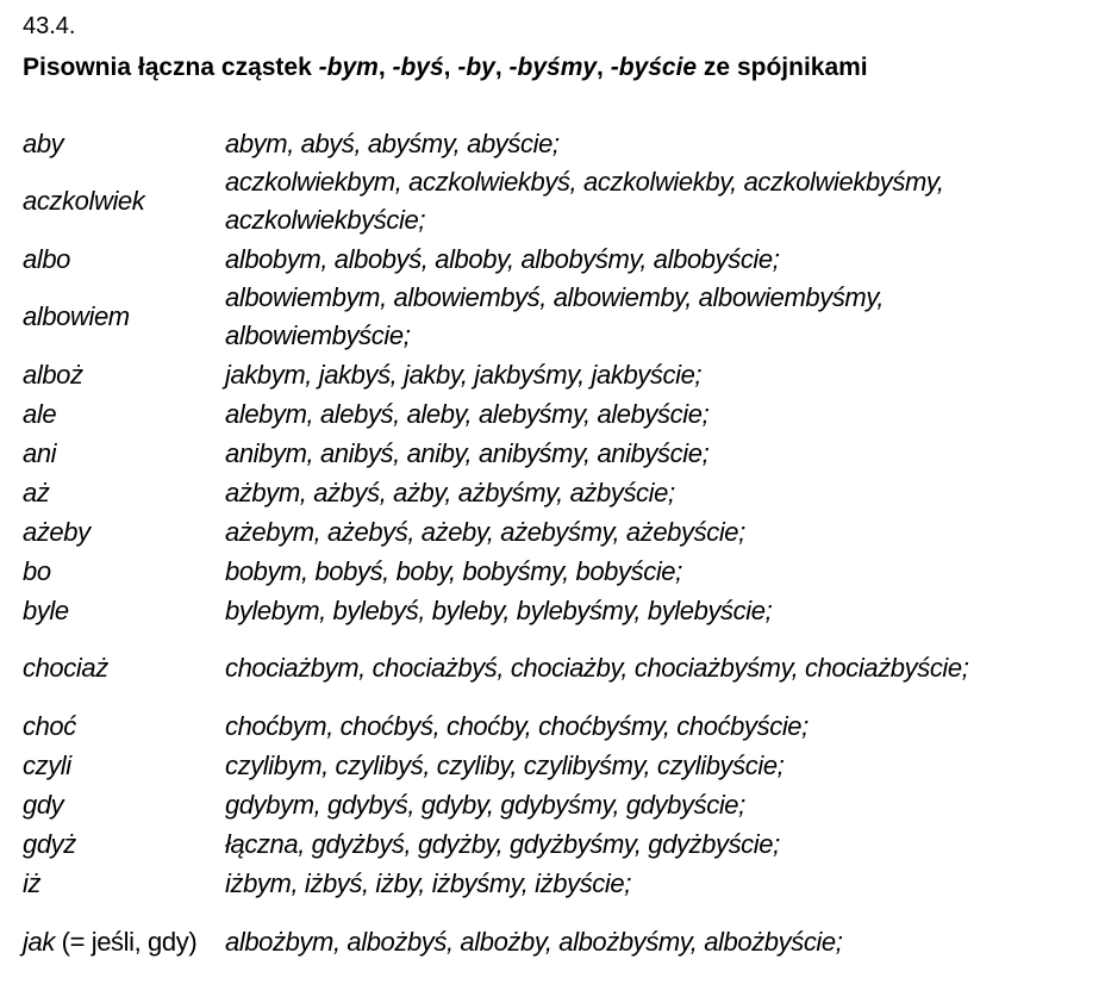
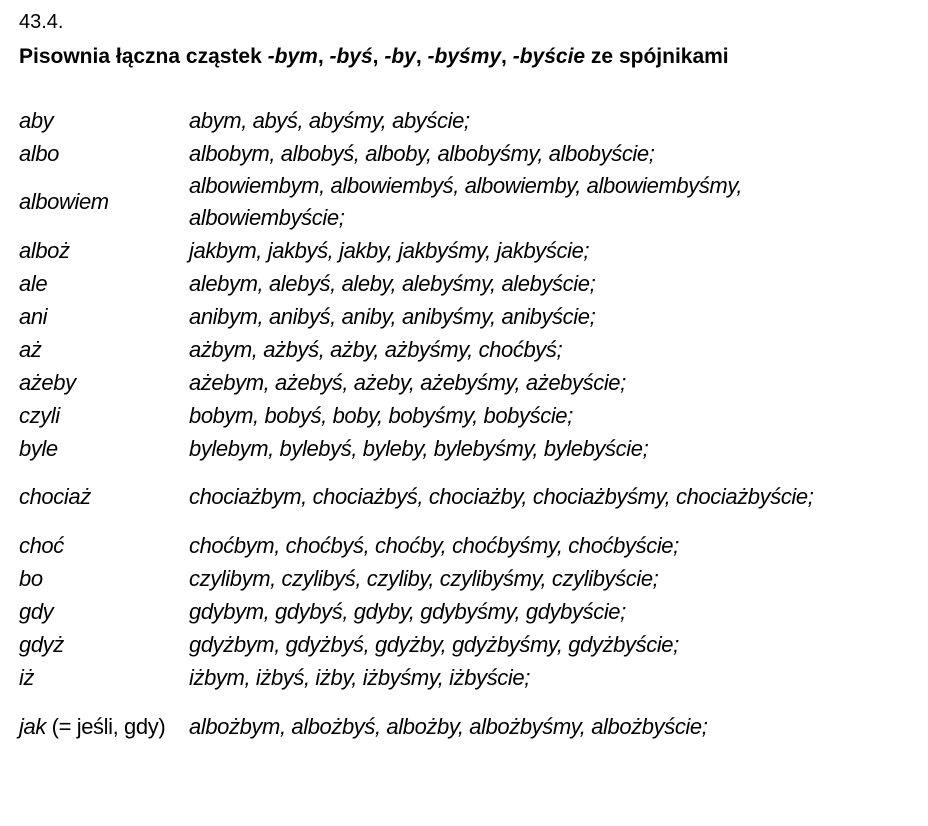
  43.4.
  Pisownia łączna cząstek -bym, -byś, -by, -byśmy, -byście ze spójnikami
  aby
  abym, abyś, abyśmy, abyście;
- aczkolwiek
- aczkolwiekbym, aczkolwiekbyś, aczkolwiekby, aczkolwiekbyśmy, aczkolwiekbyście;
  albo
  albobym, albobyś, alboby, albobyśmy, albobyście;
  albowiem
  albowiembym, albowiembyś, albowiemby, albowiembyśmy, albowiembyście;
  alboż
  jakbym, jakbyś, jakby, jakbyśmy, jakbyście;
  ale
  alebym, alebyś, aleby, alebyśmy, alebyście;
  ani
  anibym, anibyś, aniby, anibyśmy, anibyście;
  aż
- ażbym, ażbyś, ażby, ażbyśmy, ażbyście;
+ ażbym, ażbyś, ażby, ażbyśmy, choćbyś;
  ażeby
  ażebym, ażebyś, ażeby, ażebyśmy, ażebyście;
- bo
+ czyli
  bobym, bobyś, boby, bobyśmy, bobyście;
  byle
  bylebym, bylebyś, byleby, bylebyśmy, bylebyście;
  chociaż
  chociażbym, chociażbyś, chociażby, chociażbyśmy, chociażbyście;
  choć
  choćbym, choćbyś, choćby, choćbyśmy, choćbyście;
- czyli
+ bo
  czylibym, czylibyś, czyliby, czylibyśmy, czylibyście;
  gdy
  gdybym, gdybyś, gdyby, gdybyśmy, gdybyście;
  gdyż
- łączna, gdyżbyś, gdyżby, gdyżbyśmy, gdyżbyście;
+ gdyżbym, gdyżbyś, gdyżby, gdyżbyśmy, gdyżbyście;
  iż
  iżbym, iżbyś, iżby, iżbyśmy, iżbyście;
  jak (= jeśli, gdy)
  albożbym, albożbyś, albożby, albożbyśmy, albożbyście;
